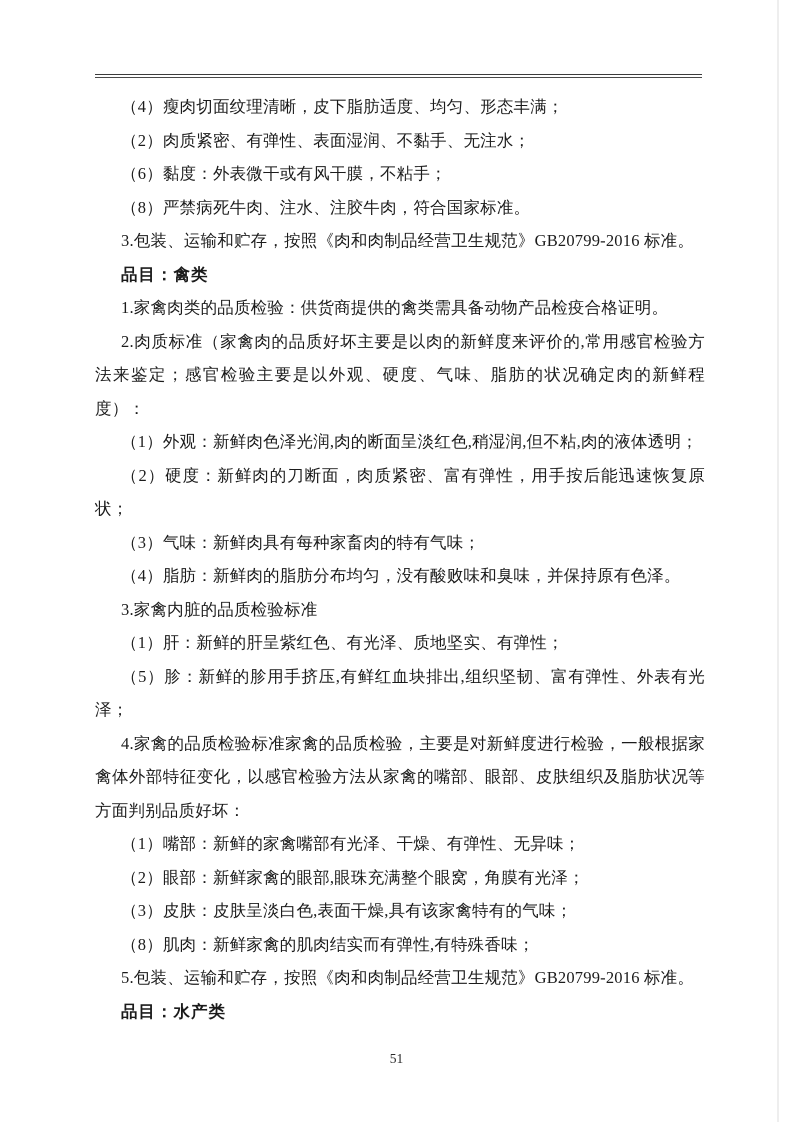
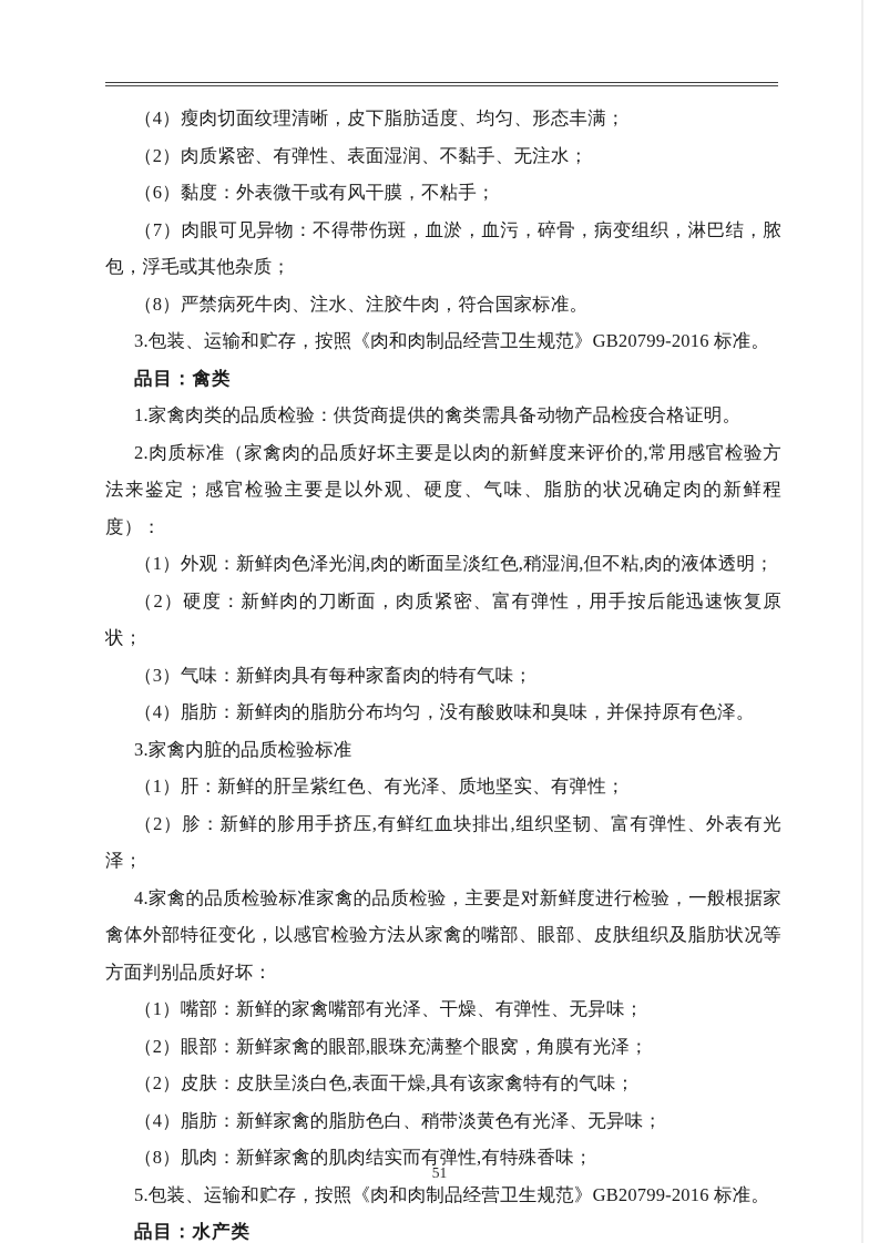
  （4）瘦肉切面纹理清晰，皮下脂肪适度、均匀、形态丰满；
  （2）肉质紧密、有弹性、表面湿润、不黏手、无注水；
  （6）黏度：外表微干或有风干膜，不粘手；
+ （7）肉眼可见异物：不得带伤斑，血淤，血污，碎骨，病变组织，淋巴结，脓包，浮毛或其他杂质；
  （8）严禁病死牛肉、注水、注胶牛肉，符合国家标准。
  3.包装、运输和贮存，按照《肉和肉制品经营卫生规范》GB20799-2016 标准。
  品目：禽类
  1.家禽肉类的品质检验：供货商提供的禽类需具备动物产品检疫合格证明。
  2.肉质标准（家禽肉的品质好坏主要是以肉的新鲜度来评价的,常用感官检验方法来鉴定；感官检验主要是以外观、硬度、气味、脂肪的状况确定肉的新鲜程度）：
  （1）外观：新鲜肉色泽光润,肉的断面呈淡红色,稍湿润,但不粘,肉的液体透明；
  （2）硬度：新鲜肉的刀断面，肉质紧密、富有弹性，用手按后能迅速恢复原状；
  （3）气味：新鲜肉具有每种家畜肉的特有气味；
  （4）脂肪：新鲜肉的脂肪分布均匀，没有酸败味和臭味，并保持原有色泽。
  3.家禽内脏的品质检验标准
  （1）肝：新鲜的肝呈紫红色、有光泽、质地坚实、有弹性；
- （5）胗：新鲜的胗用手挤压,有鲜红血块排出,组织坚韧、富有弹性、外表有光泽；
+ （2）胗：新鲜的胗用手挤压,有鲜红血块排出,组织坚韧、富有弹性、外表有光泽；
  4.家禽的品质检验标准家禽的品质检验，主要是对新鲜度进行检验，一般根据家禽体外部特征变化，以感官检验方法从家禽的嘴部、眼部、皮肤组织及脂肪状况等方面判别品质好坏：
  （1）嘴部：新鲜的家禽嘴部有光泽、干燥、有弹性、无异味；
  （2）眼部：新鲜家禽的眼部,眼珠充满整个眼窝，角膜有光泽；
- （3）皮肤：皮肤呈淡白色,表面干燥,具有该家禽特有的气味；
+ （2）皮肤：皮肤呈淡白色,表面干燥,具有该家禽特有的气味；
+ （4）脂肪：新鲜家禽的脂肪色白、稍带淡黄色有光泽、无异味；
  （8）肌肉：新鲜家禽的肌肉结实而有弹性,有特殊香味；
  5.包装、运输和贮存，按照《肉和肉制品经营卫生规范》GB20799-2016 标准。
  品目：水产类
  51
